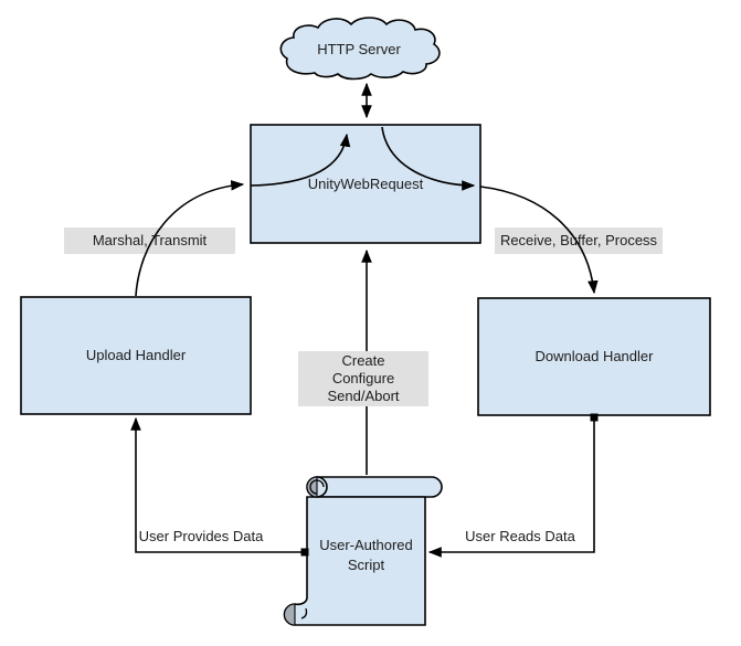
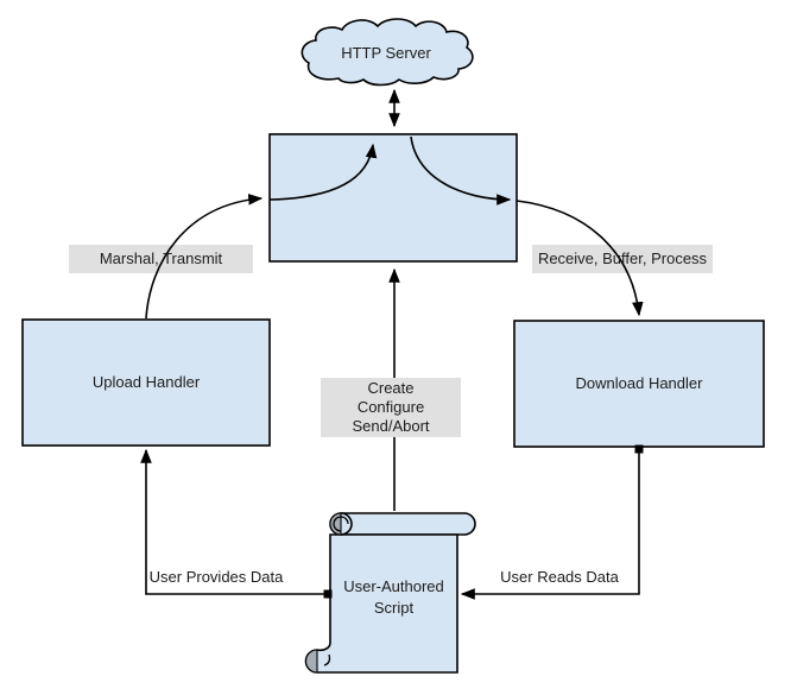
  HTTP Server
- UnityWebRequest
  Upload Handler
  Download Handler
  Marshal, Transmit
  Receive, Buffer, Process
  Create
  Configure
  Send/Abort
  User-Authored
  Script
  User Provides Data
  User Reads Data
